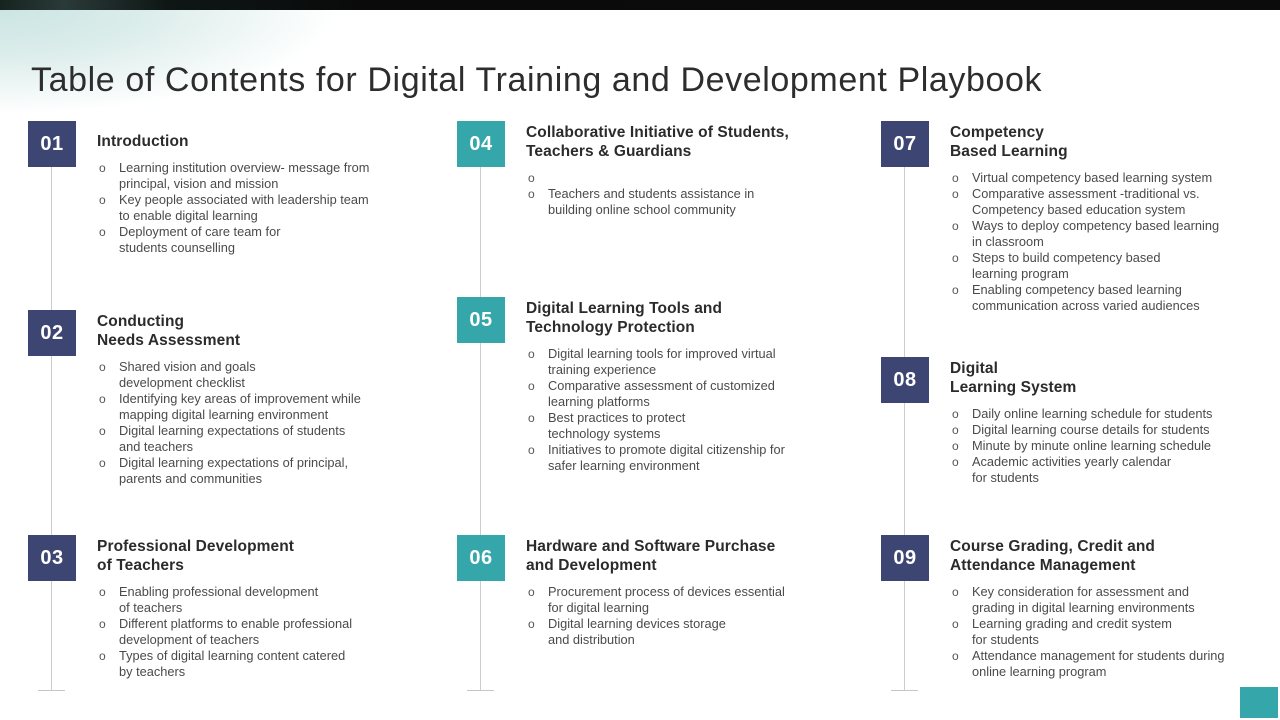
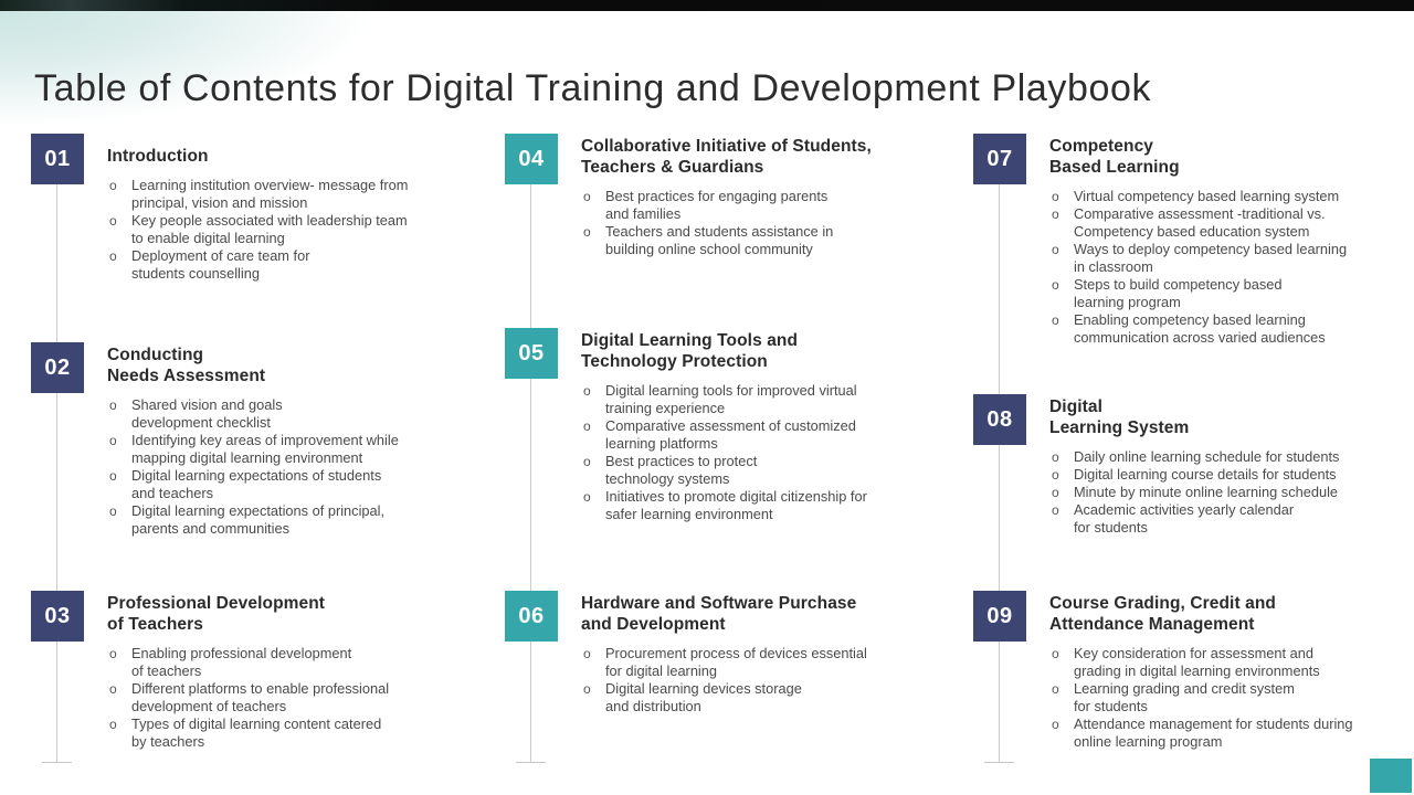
  Table of Contents for Digital Training and Development Playbook
  01
  Introduction
  o
  Learning institution overview- message from
  principal, vision and mission
  o
  Key people associated with leadership team
  to enable digital learning
  o
  Deployment of care team for
  students counselling
  02
  Conducting
  Needs Assessment
  o
  Shared vision and goals
  development checklist
  o
  Identifying key areas of improvement while
  mapping digital learning environment
  o
  Digital learning expectations of students
  and teachers
  o
  Digital learning expectations of principal,
  parents and communities
  03
  Professional Development
  of Teachers
  o
  Enabling professional development
  of teachers
  o
  Different platforms to enable professional
  development of teachers
  o
  Types of digital learning content catered
  by teachers
  04
  Collaborative Initiative of Students,
  Teachers & Guardians
  o
+ Best practices for engaging parents
+ and families
  o
  Teachers and students assistance in
  building online school community
  05
  Digital Learning Tools and
  Technology Protection
  o
  Digital learning tools for improved virtual
  training experience
  o
  Comparative assessment of customized
  learning platforms
  o
  Best practices to protect
  technology systems
  o
  Initiatives to promote digital citizenship for
  safer learning environment
  06
  Hardware and Software Purchase
  and Development
  o
  Procurement process of devices essential
  for digital learning
  o
  Digital learning devices storage
  and distribution
  07
  Competency
  Based Learning
  o
  Virtual competency based learning system
  o
  Comparative assessment -traditional vs.
  Competency based education system
  o
  Ways to deploy competency based learning
  in classroom
  o
  Steps to build competency based
  learning program
  o
  Enabling competency based learning
  communication across varied audiences
  08
  Digital
  Learning System
  o
  Daily online learning schedule for students
  o
  Digital learning course details for students
  o
  Minute by minute online learning schedule
  o
  Academic activities yearly calendar
  for students
  09
  Course Grading, Credit and
  Attendance Management
  o
  Key consideration for assessment and
  grading in digital learning environments
  o
  Learning grading and credit system
  for students
  o
  Attendance management for students during
  online learning program
